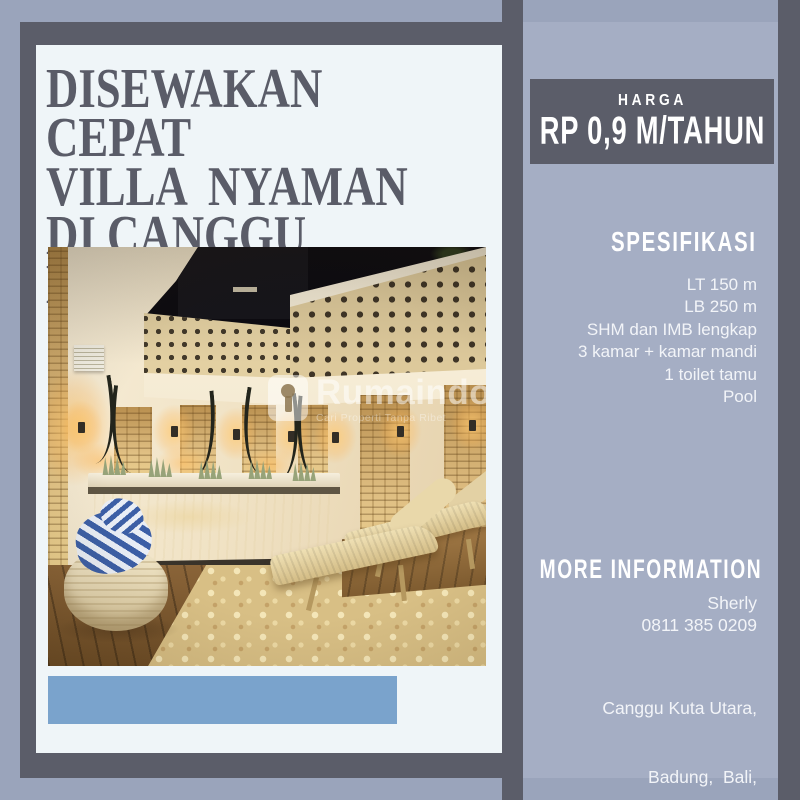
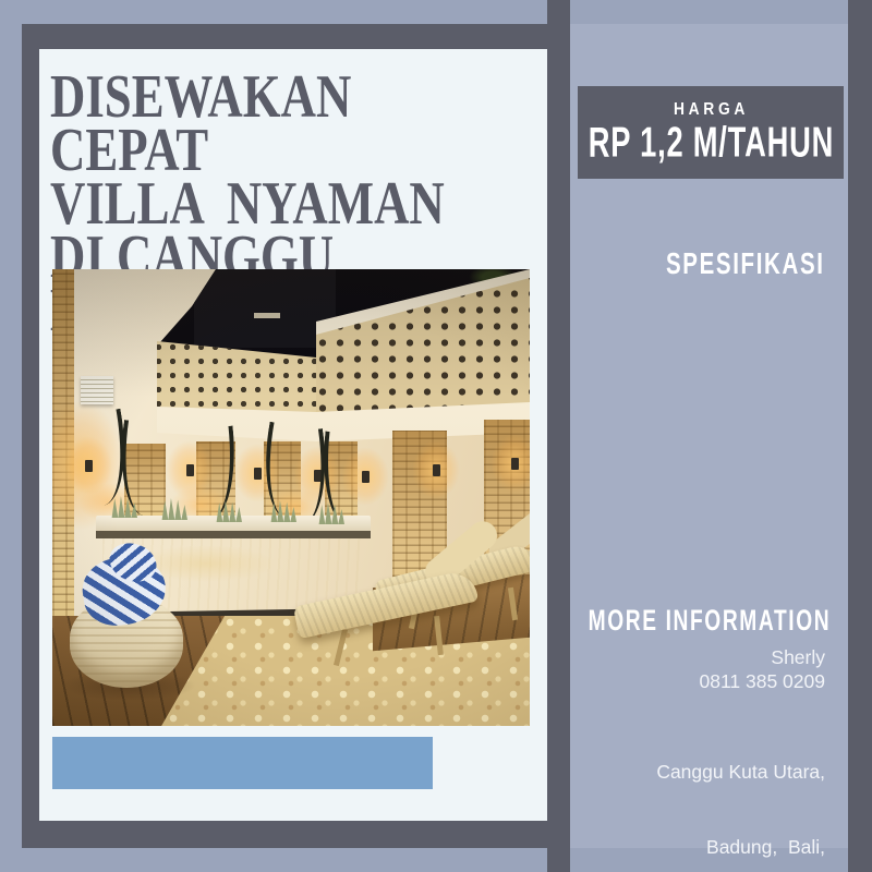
  DISEWAKAN CEPAT
  VILLA NYAMAN
- Rumaindo
- Cari Properti Tanpa Ribet
  HARGA
- RP 0,9 M/TAHUN
+ RP 1,2 M/TAHUN
  SPESIFIKASI
- LT 150 m
- LB 250 m
- SHM dan IMB lengkap
- 3 kamar + kamar mandi
- 1 toilet tamu
- Pool
  MORE INFORMATION
  Sherly
  0811 385 0209
  Canggu Kuta Utara,
  Badung, Bali,
